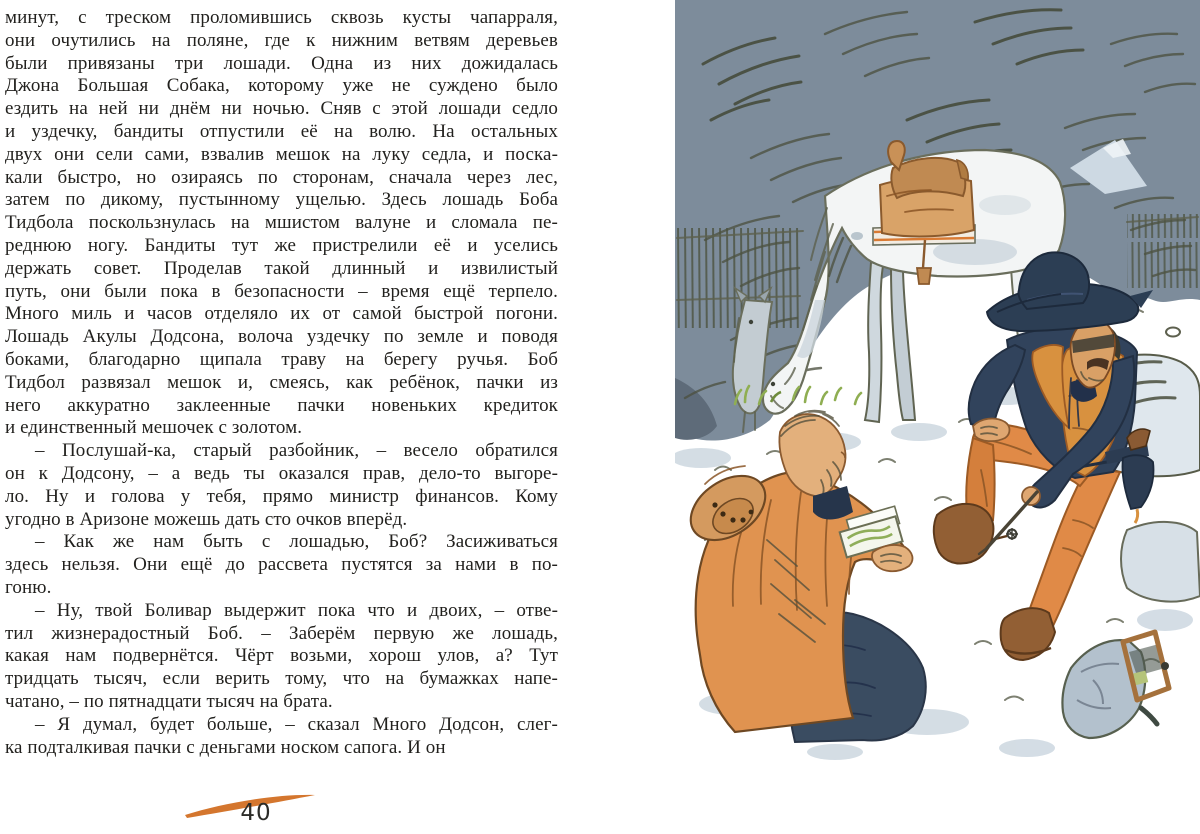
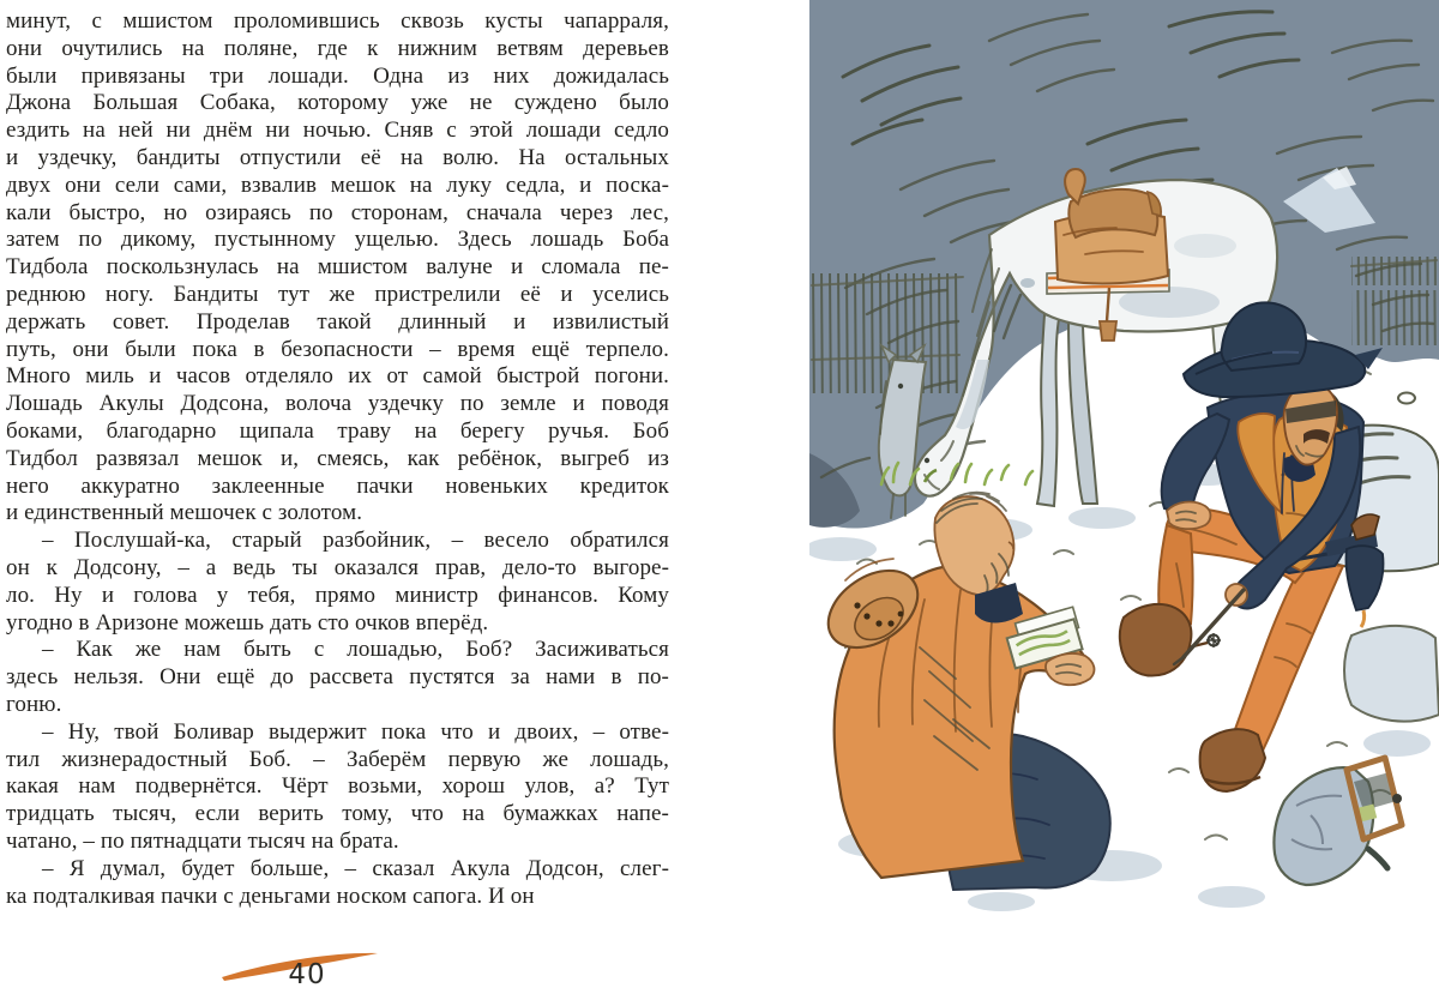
- минут, с треском проломившись сквозь кусты чапарраля,
+ минут, с мшистом проломившись сквозь кусты чапарраля,
  они очутились на поляне, где к нижним ветвям деревьев
  были привязаны три лошади. Одна из них дожидалась
  Джона Большая Собака, которому уже не суждено было
  ездить на ней ни днём ни ночью. Сняв с этой лошади седло
  и уздечку, бандиты отпустили её на волю. На остальных
  двух они сели сами, взвалив мешок на луку седла, и поска-
  кали быстро, но озираясь по сторонам, сначала через лес,
  затем по дикому, пустынному ущелью. Здесь лошадь Боба
  Тидбола поскользнулась на мшистом валуне и сломала пе-
  реднюю ногу. Бандиты тут же пристрелили её и уселись
  держать совет. Проделав такой длинный и извилистый
  путь, они были пока в безопасности – время ещё терпело.
  Много миль и часов отделяло их от самой быстрой погони.
  Лошадь Акулы Додсона, волоча уздечку по земле и поводя
  боками, благодарно щипала траву на берегу ручья. Боб
- Тидбол развязал мешок и, смеясь, как ребёнок, пачки из
+ Тидбол развязал мешок и, смеясь, как ребёнок, выгреб из
  него аккуратно заклеенные пачки новеньких кредиток
  и единственный мешочек с золотом.
  – Послушай-ка, старый разбойник, – весело обратился
  он к Додсону, – а ведь ты оказался прав, дело-то выгоре-
  ло. Ну и голова у тебя, прямо министр финансов. Кому
  угодно в Аризоне можешь дать сто очков вперёд.
  – Как же нам быть с лошадью, Боб? Засиживаться
  здесь нельзя. Они ещё до рассвета пустятся за нами в по-
  гоню.
  – Ну, твой Боливар выдержит пока что и двоих, – отве-
  тил жизнерадостный Боб. – Заберём первую же лошадь,
  какая нам подвернётся. Чёрт возьми, хорош улов, а? Тут
  тридцать тысяч, если верить тому, что на бумажках напе-
  чатано, – по пятнадцати тысяч на брата.
- – Я думал, будет больше, – сказал Много Додсон, слег-
+ – Я думал, будет больше, – сказал Акула Додсон, слег-
  ка подталкивая пачки с деньгами носком сапога. И он
  40
